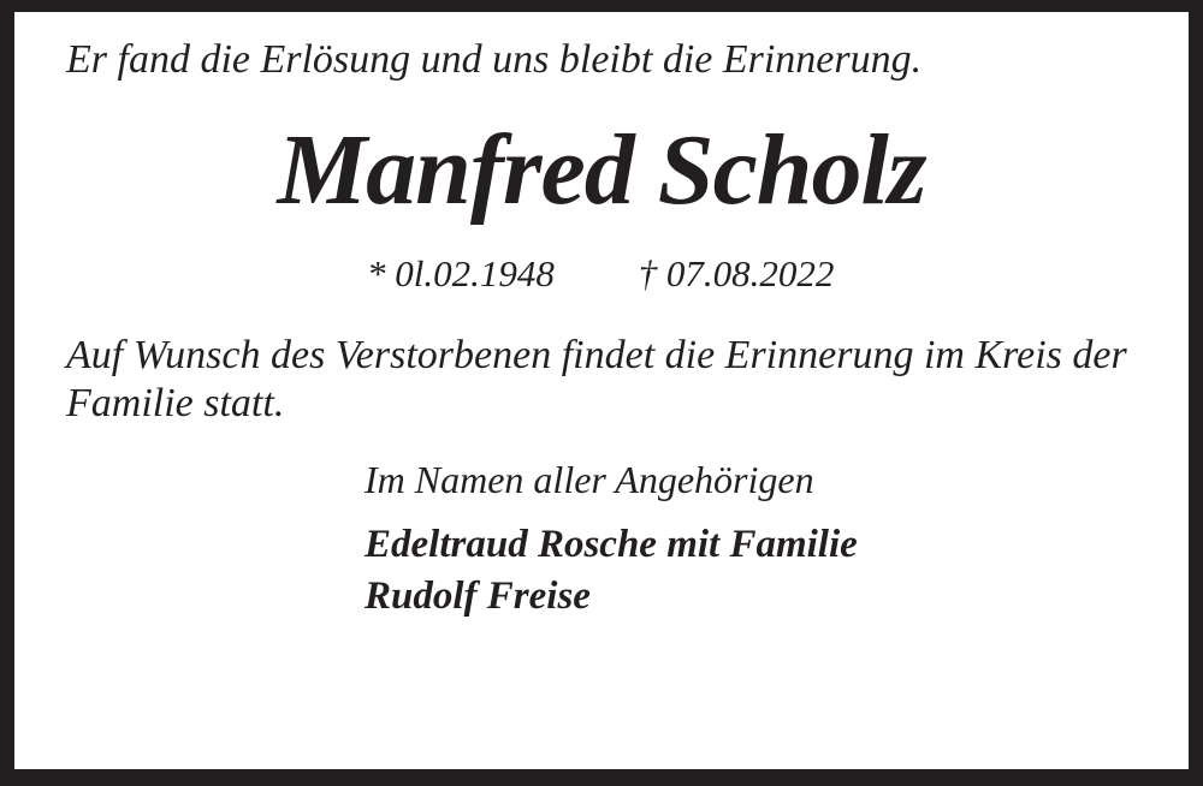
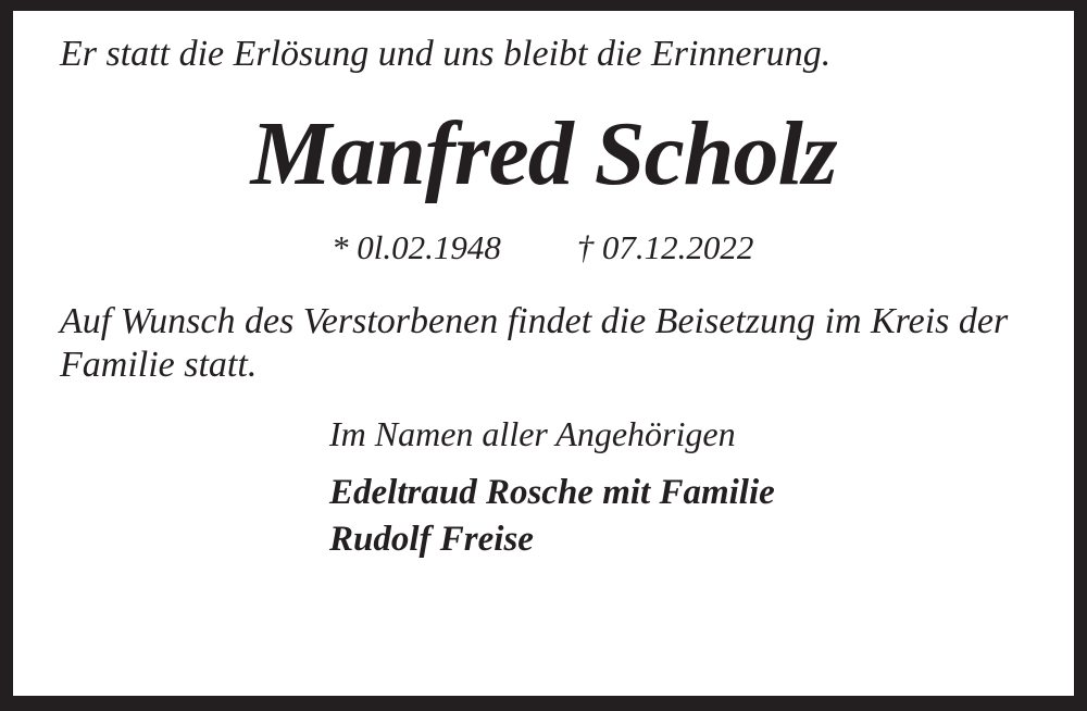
- Er fand die Erlösung und uns bleibt die Erinnerung.
+ Er statt die Erlösung und uns bleibt die Erinnerung.
  Manfred Scholz
- * 0l.02.1948 † 07.08.2022
+ * 0l.02.1948 † 07.12.2022
- Auf Wunsch des Verstorbenen findet die Erinnerung im Kreis der
+ Auf Wunsch des Verstorbenen findet die Beisetzung im Kreis der
  Familie statt.
  Im Namen aller Angehörigen
  Edeltraud Rosche mit Familie
  Rudolf Freise
